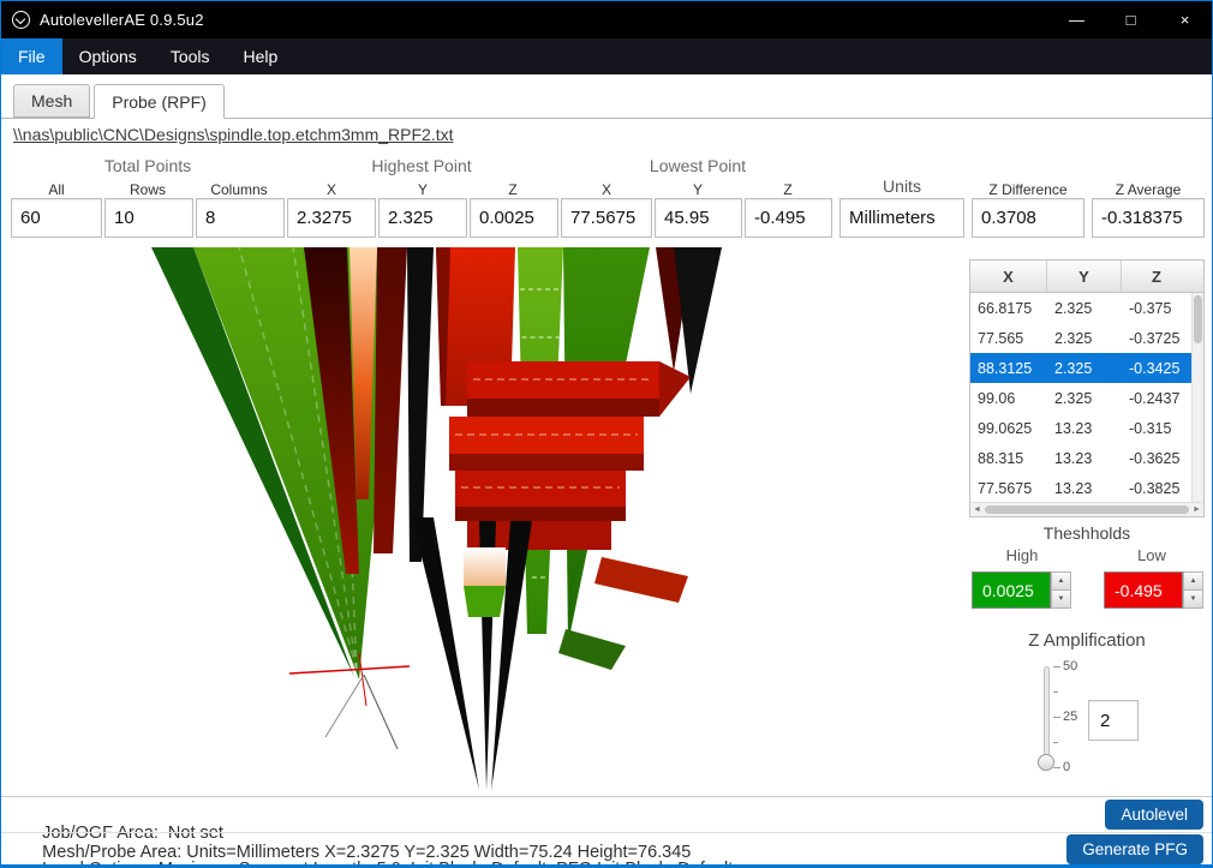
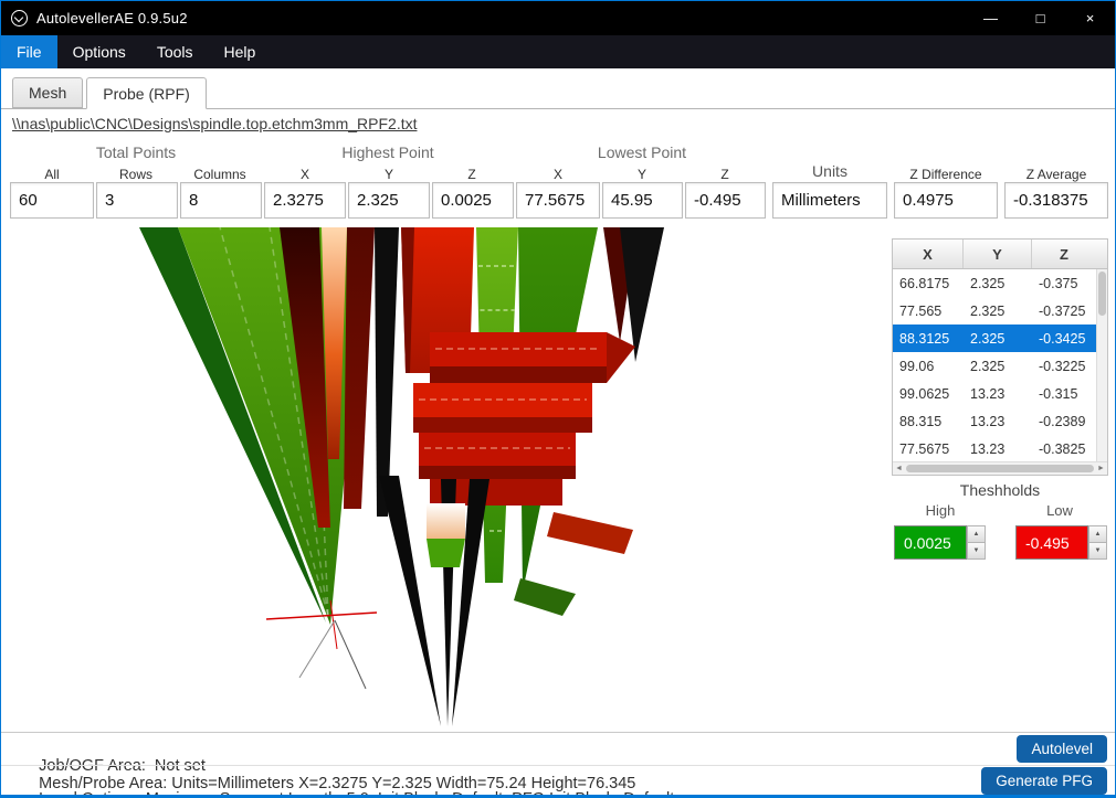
  AutolevellerAE 0.9.5u2
  —
  □
  ×
  File
  Options
  Tools
  Help
  Mesh
  Probe (RPF)
  \\nas\public\CNC\Designs\spindle.top.etchm3mm_RPF2.txt
  Total Points
  Highest Point
  Lowest Point
  All
  Rows
  Columns
  X
  Y
  Z
  X
  Y
  Z
  Units
  Z Difference
  Z Average
  60
- 10
+ 3
  8
  2.3275
  2.325
  0.0025
  77.5675
  45.95
  -0.495
  Millimeters
- 0.3708
+ 0.4975
  -0.318375
  X
  Y
  Z
  66.8175
  2.325
  -0.375
  77.565
  2.325
  -0.3725
  88.3125
  2.325
  -0.3425
  99.06
  2.325
- -0.2437
+ -0.3225
  99.0625
  13.23
  -0.315
  88.315
  13.23
- -0.3625
+ -0.2389
  77.5675
  13.23
  -0.3825
  Theshholds
  High
  Low
  0.0025
  -0.495
- Z Amplification
- 50
- 25
- 0
- 2
  Job/OGF Area: Not set Mesh/Probe Area: Units=Millimeters X=2.3275 Y=2.325 Width=75.24 Height=76.345
  Autolevel
  Generate PFG
